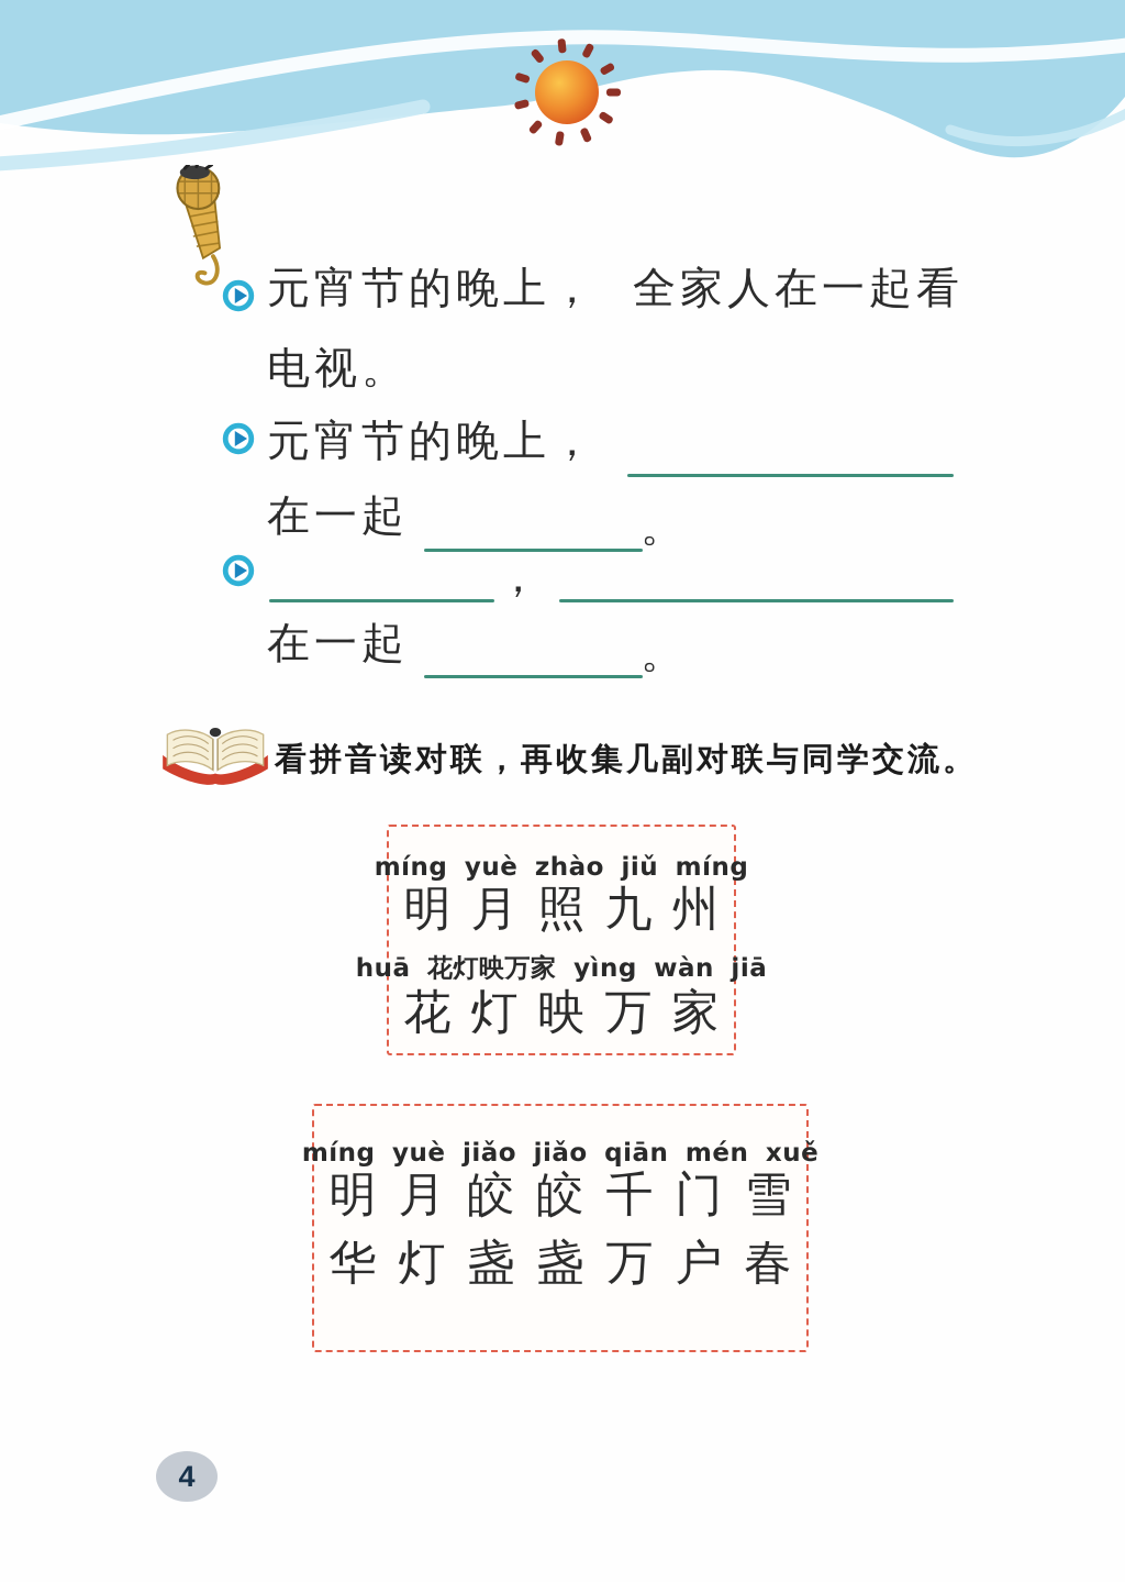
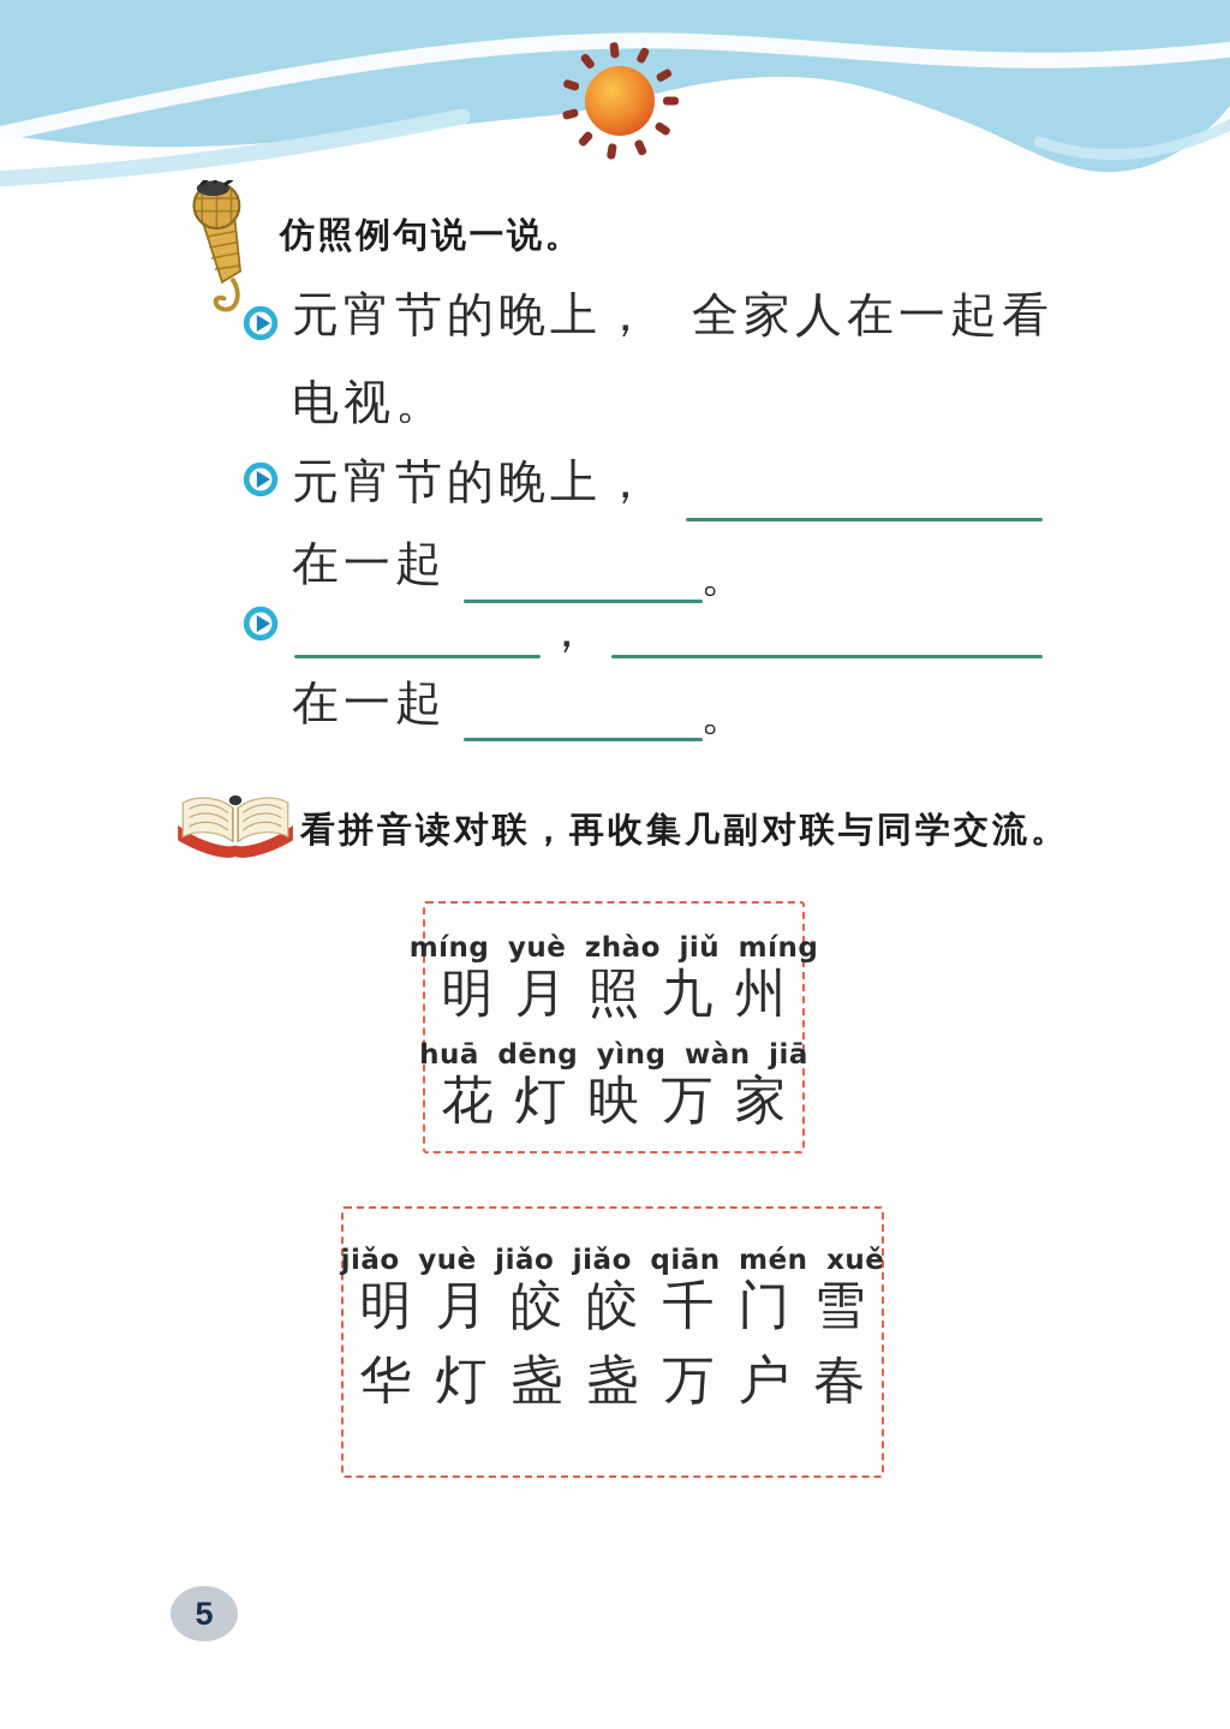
+ 仿照例句说一说。
  元宵节的晚上， 全家人在一起看
  电视。
  元宵节的晚上，
  在一起
  。
  ，
  在一起
  。
  看拼音读对联，再收集几副对联与同学交流。
  míng yuè zhào jiǔ míng
  明月照九州
- huā 花灯映万家 yìng wàn jiā
+ huā dēng yìng wàn jiā
  花灯映万家
- míng yuè jiǎo jiǎo qiān mén xuě
+ jiǎo yuè jiǎo jiǎo qiān mén xuě
  明月皎皎千门雪
  华灯盏盏万户春
- 4
+ 5
